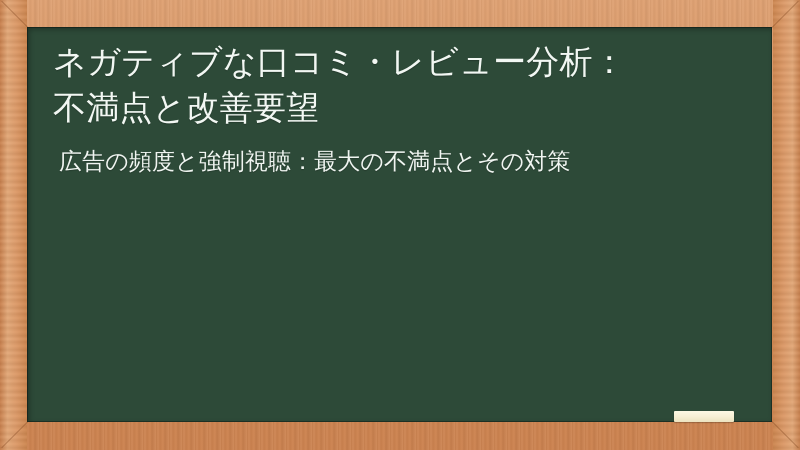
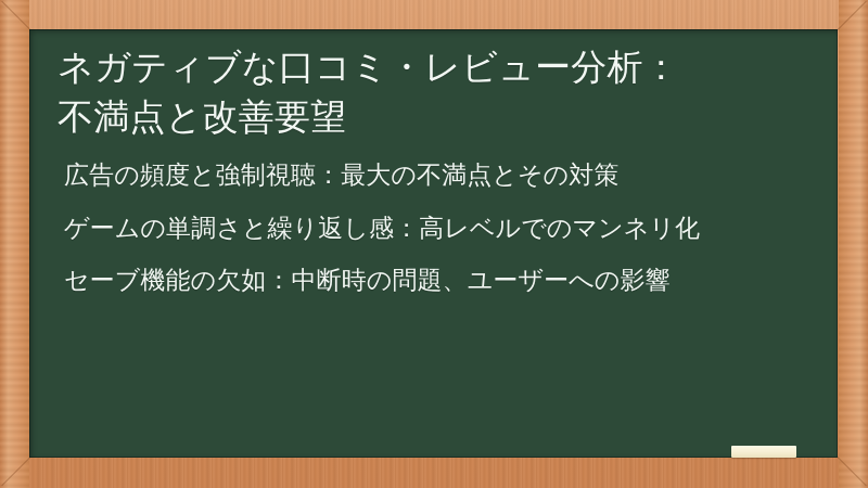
  ネガティブな口コミ・レビュー分析：
  不満点と改善要望
  広告の頻度と強制視聴：最大の不満点とその対策
+ ゲームの単調さと繰り返し感：高レベルでのマンネリ化
+ セーブ機能の欠如：中断時の問題、ユーザーへの影響
